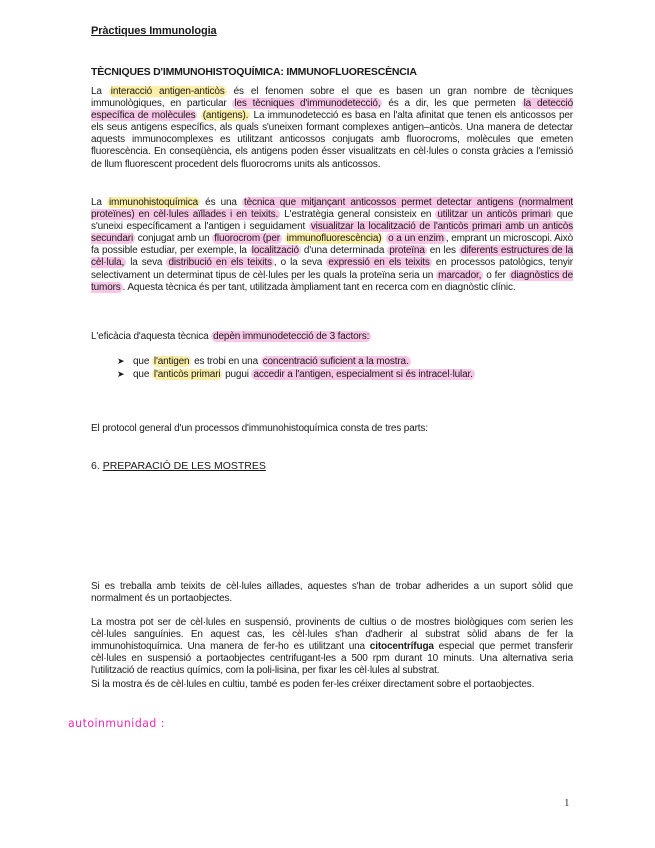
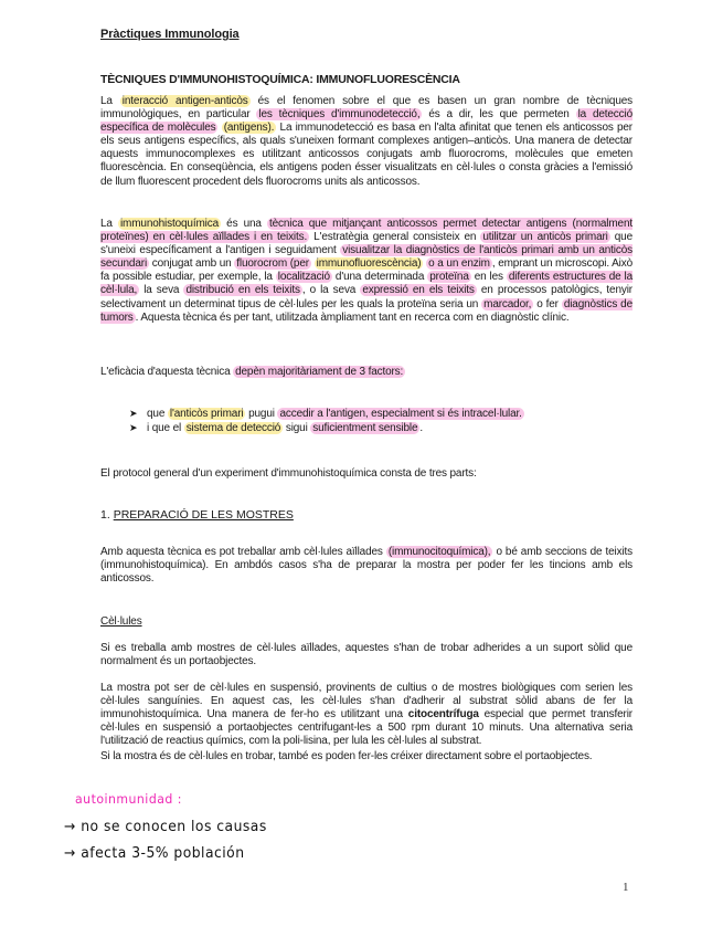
  Pràctiques Immunologia
  TÈCNIQUES D'IMMUNOHISTOQUÍMICA: IMMUNOFLUORESCÈNCIA
  La interacció antigen-anticòs és el fenomen sobre el que es basen un gran nombre de tècniques immunològiques, en particular les tècniques d'immunodetecció, és a dir, les que permeten la detecció específica de molècules (antigens). La immunodetecció es basa en l'alta afinitat que tenen els anticossos per els seus antigens específics, als quals s'uneixen formant complexes antigen–anticòs. Una manera de detectar aquests immunocomplexes es utilitzant anticossos conjugats amb fluorocroms, molècules que emeten fluorescència. En conseqüència, els antigens poden ésser visualitzats en cèl·lules o consta gràcies a l'emissió de llum fluorescent procedent dels fluorocroms units als anticossos.
- La immunohistoquímica és una tècnica que mitjançant anticossos permet detectar antigens (normalment proteïnes) en cèl·lules aïllades i en teixits. L'estratègia general consisteix en utilitzar un anticòs primari que s'uneixi específicament a l'antigen i seguidament visualitzar la localització de l'anticòs primari amb un anticòs secundari conjugat amb un fluorocrom (per immunofluorescència) o a un enzim , emprant un microscopi. Això fa possible estudiar, per exemple, la localització d'una determinada proteïna en les diferents estructures de la cèl·lula, la seva distribució en els teixits , o la seva expressió en els teixits en processos patològics, tenyir selectivament un determinat tipus de cèl·lules per les quals la proteïna seria un marcador, o fer diagnòstics de tumors . Aquesta tècnica és per tant, utilitzada àmpliament tant en recerca com en diagnòstic clínic.
+ La immunohistoquímica és una tècnica que mitjançant anticossos permet detectar antigens (normalment proteïnes) en cèl·lules aïllades i en teixits. L'estratègia general consisteix en utilitzar un anticòs primari que s'uneixi específicament a l'antigen i seguidament visualitzar la diagnòstics de l'anticòs primari amb un anticòs secundari conjugat amb un fluorocrom (per immunofluorescència) o a un enzim , emprant un microscopi. Això fa possible estudiar, per exemple, la localització d'una determinada proteïna en les diferents estructures de la cèl·lula, la seva distribució en els teixits , o la seva expressió en els teixits en processos patològics, tenyir selectivament un determinat tipus de cèl·lules per les quals la proteïna seria un marcador, o fer diagnòstics de tumors . Aquesta tècnica és per tant, utilitzada àmpliament tant en recerca com en diagnòstic clínic.
- L'eficàcia d'aquesta tècnica depèn immunodetecció de 3 factors:
+ L'eficàcia d'aquesta tècnica depèn majoritàriament de 3 factors:
- ➤ que l'antigen es trobi en una concentració suficient a la mostra.
  ➤ que l'anticòs primari pugui accedir a l'antigen, especialment si és intracel·lular.
+ ➤ i que el sistema de detecció sigui suficientment sensible .
- El protocol general d'un processos d'immunohistoquímica consta de tres parts:
+ El protocol general d'un experiment d'immunohistoquímica consta de tres parts:
- 6. PREPARACIÓ DE LES MOSTRES
+ 1. PREPARACIÓ DE LES MOSTRES
+ Amb aquesta tècnica es pot treballar amb cèl·lules aïllades (immunocitoquímica), o bé amb seccions de teixits (immunohistoquímica). En ambdós casos s'ha de preparar la mostra per poder fer les tincions amb els anticossos.
+ Cèl·lules
- Si es treballa amb teixits de cèl·lules aïllades, aquestes s'han de trobar adherides a un suport sòlid que normalment és un portaobjectes.
+ Si es treballa amb mostres de cèl·lules aïllades, aquestes s'han de trobar adherides a un suport sòlid que normalment és un portaobjectes.
- La mostra pot ser de cèl·lules en suspensió, provinents de cultius o de mostres biològiques com serien les cèl·lules sanguínies. En aquest cas, les cèl·lules s'han d'adherir al substrat sòlid abans de fer la immunohistoquímica. Una manera de fer-ho es utilitzant una citocentrífuga especial que permet transferir cèl·lules en suspensió a portaobjectes centrifugant-les a 500 rpm durant 10 minuts. Una alternativa seria l'utilització de reactius químics, com la poli-lisina, per fixar les cèl·lules al substrat.
+ La mostra pot ser de cèl·lules en suspensió, provinents de cultius o de mostres biològiques com serien les cèl·lules sanguínies. En aquest cas, les cèl·lules s'han d'adherir al substrat sòlid abans de fer la immunohistoquímica. Una manera de fer-ho es utilitzant una citocentrífuga especial que permet transferir cèl·lules en suspensió a portaobjectes centrifugant-les a 500 rpm durant 10 minuts. Una alternativa seria l'utilització de reactius químics, com la poli-lisina, per lula les cèl·lules al substrat.
- Si la mostra és de cèl·lules en cultiu, també es poden fer-les créixer directament sobre el portaobjectes.
+ Si la mostra és de cèl·lules en trobar, també es poden fer-les créixer directament sobre el portaobjectes.
  autoinmunidad :
+ → no se conocen los causas
+ → afecta 3-5% población
  1
